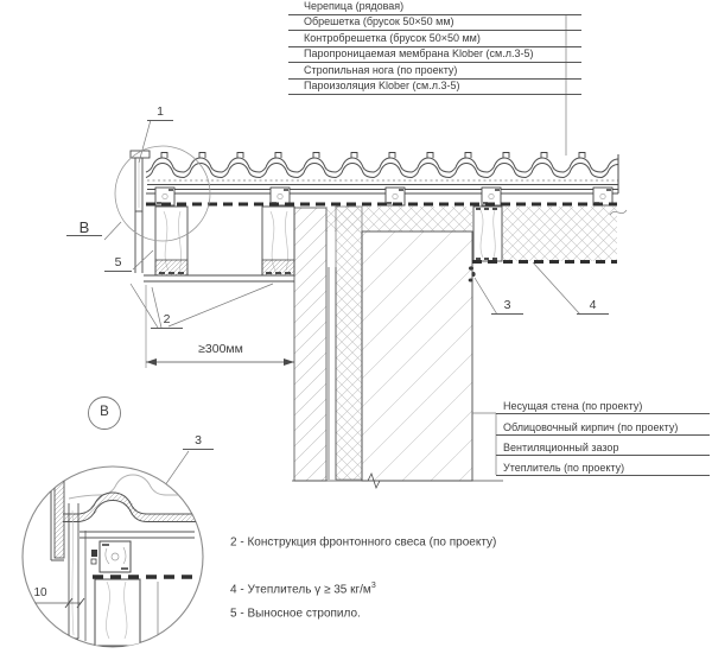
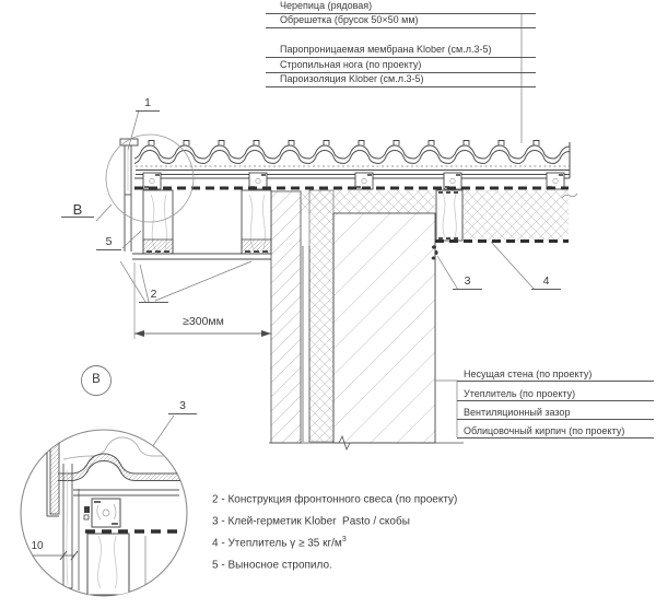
  Черепица (рядовая)
  Обрешетка (брусок 50×50 мм)
- Контробрешетка (брусок 50×50 мм)
  Паропроницаемая мембрана Klober (см.л.3-5)
  Стропильная нога (по проекту)
  Пароизоляция Klober (см.л.3-5)
  Несущая стена (по проекту)
- Облицовочный кирпич (по проекту)
+ Утеплитель (по проекту)
  Вентиляционный зазор
- Утеплитель (по проекту)
+ Облицовочный кирпич (по проекту)
  1
  В
  5
  2
  3
  4
  3
  ≥300мм
  В
  10
  2 - Конструкция фронтонного свеса (по проекту)
+ 3 - Клей-герметик Klober Pasto / скобы
  4 - Утеплитель γ ≥ 35 кг/м
  5 - Выносное стропило.
